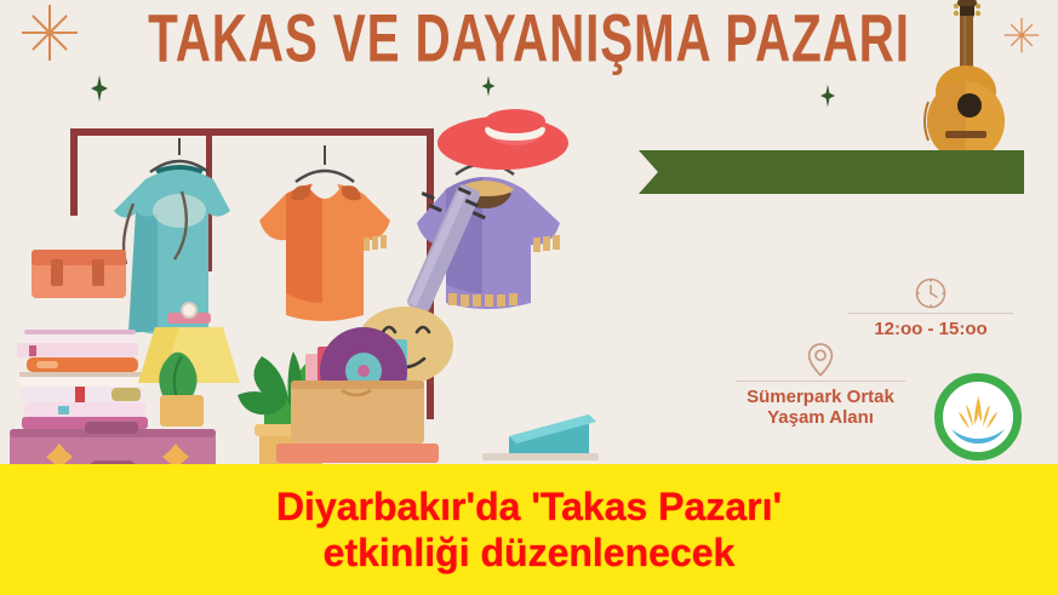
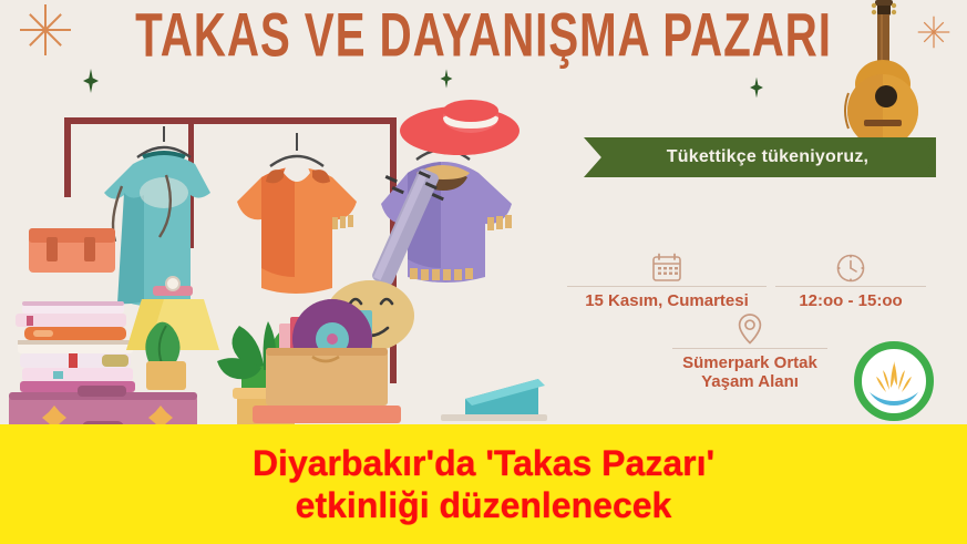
  TAKAS VE DAYANIŞMA PAZARI
+ Tükettikçe tükeniyoruz,
+ 15 Kasım, Cumartesi
  12:oo - 15:oo
  Sümerpark Ortak
  Yaşam Alanı
  Diyarbakır'da 'Takas Pazarı'
  etkinliği düzenlenecek
